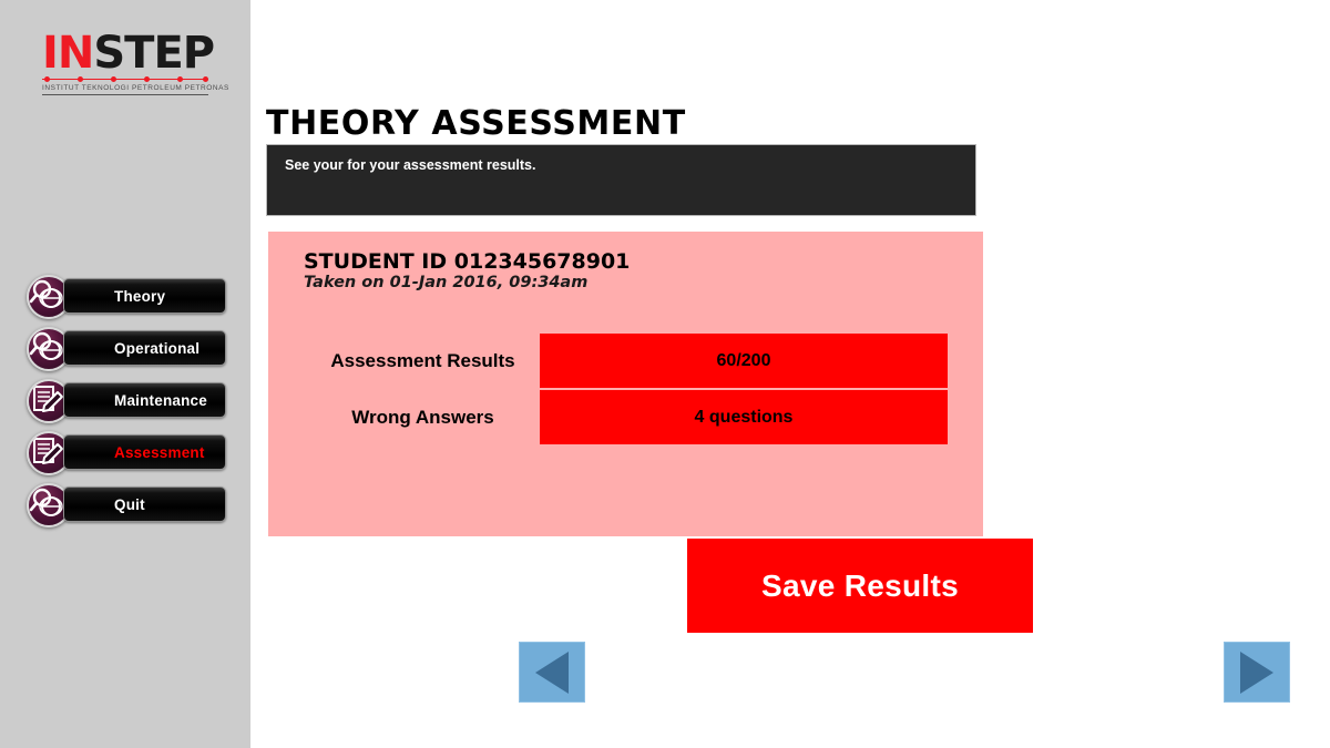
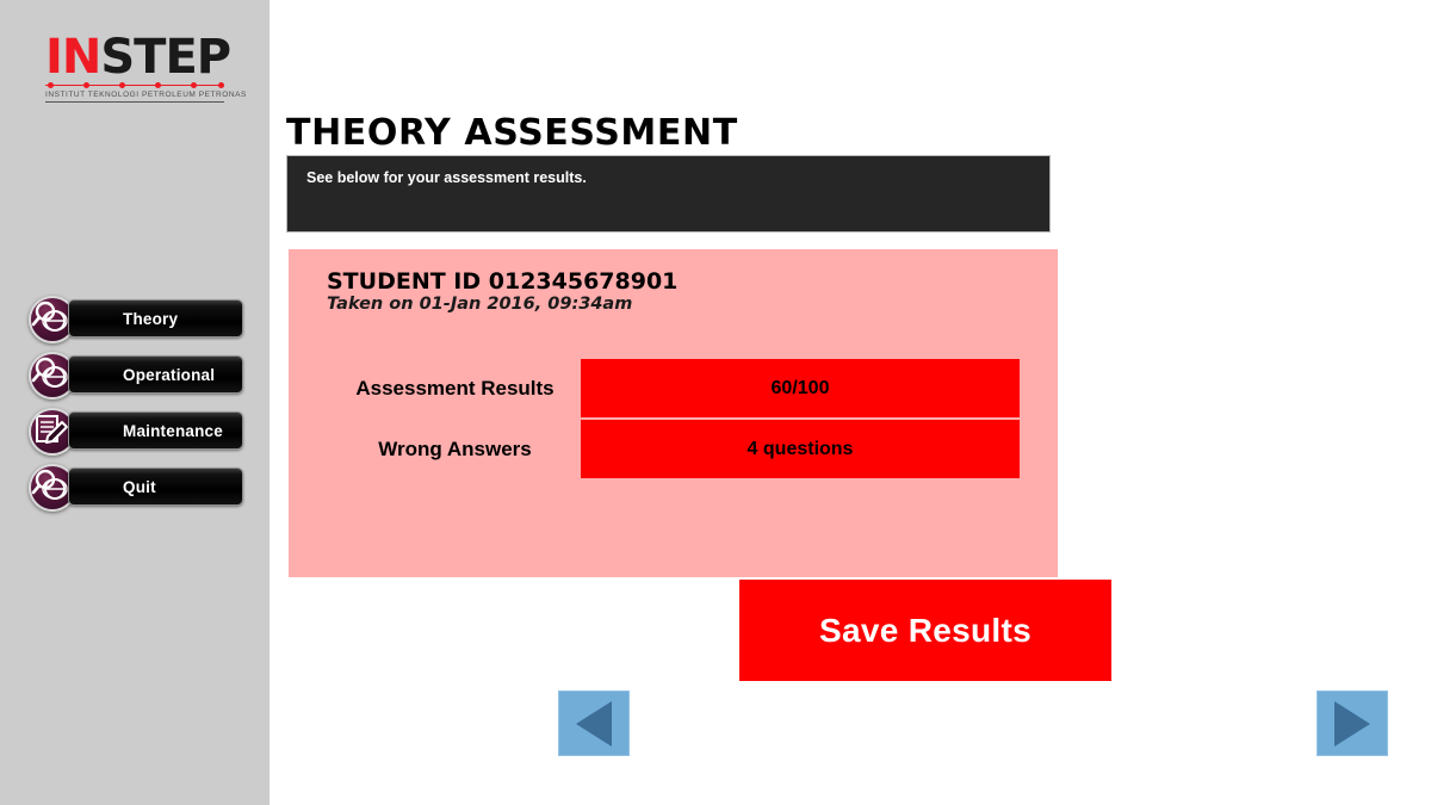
  INSTEP
  Theory
  Operational
  Maintenance
- Assessment
  Quit
  THEORY ASSESSMENT
- See your for your assessment results.
+ See below for your assessment results.
  STUDENT ID 012345678901
  Taken on 01-Jan 2016, 09:34am
  Assessment Results
- 60/200
+ 60/100
  Wrong Answers
  4 questions
  Save Results
